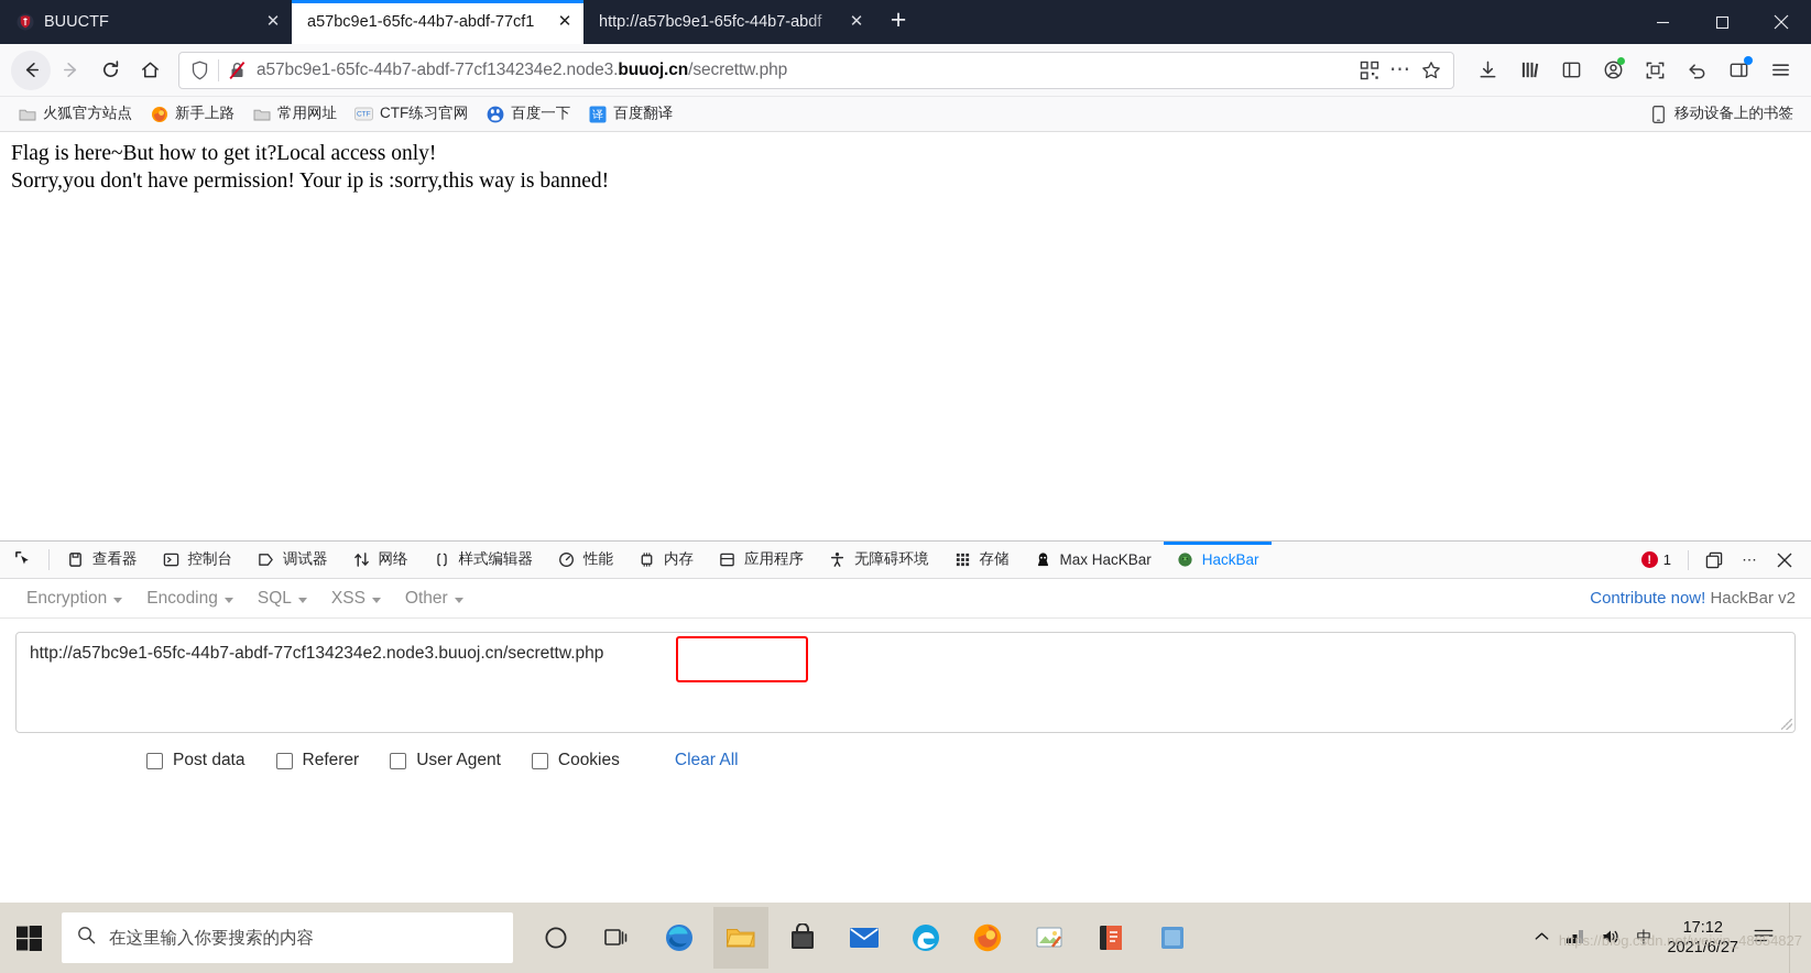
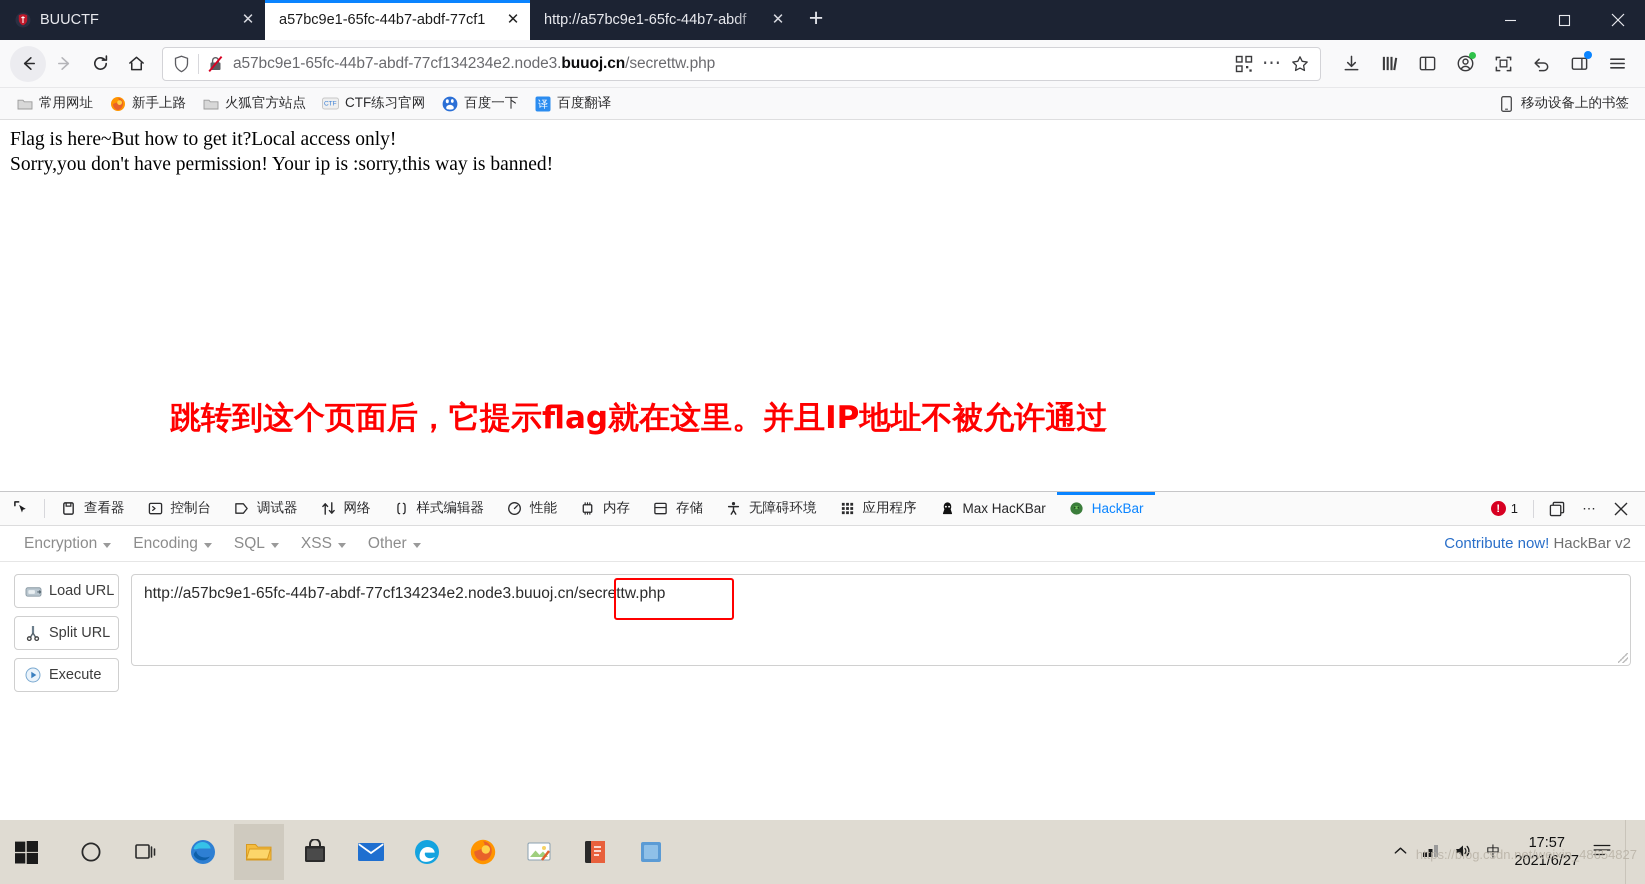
  BUUCTF
  ✕
  a57bc9e1-65fc-44b7-abdf-77cf1
  ✕
  http://a57bc9e1-65fc-44b7-abdf
  ✕
  +
  a57bc9e1-65fc-44b7-abdf-77cf134234e2.node3.buuoj.cn/secrettw.php
  ⋯
- 火狐官方站点
+ 常用网址
  新手上路
- 常用网址
+ 火狐官方站点
  CTF练习官网
  百度一下
  译
  百度翻译
  移动设备上的书签
  Flag is here~But how to get it?Local access only!
  Sorry,you don't have permission! Your ip is :sorry,this way is banned!
+ 跳转到这个页面后，它提示flag就在这里。并且IP地址不被允许通过
  查看器
  控制台
  调试器
  网络
  样式编辑器
  性能
  内存
- 应用程序
+ 存储
  无障碍环境
- 存储
+ 应用程序
  Max HacKBar
  HackBar
  !
  1
  ⋯
  Encryption
  Encoding
  SQL
  XSS
  Other
  Contribute now! HackBar v2
+ Load URL
+ Split URL
+ Execute
  http://a57bc9e1-65fc-44b7-abdf-77cf134234e2.node3.buuoj.cn/secrettw.php
- Post data
- Referer
- User Agent
- Cookies
- Clear All
- 在这里输入你要搜索的内容
  中
- 17:12
+ 17:57
  2021/6/27
  https://blog.csdn.net/weixin_48654827
